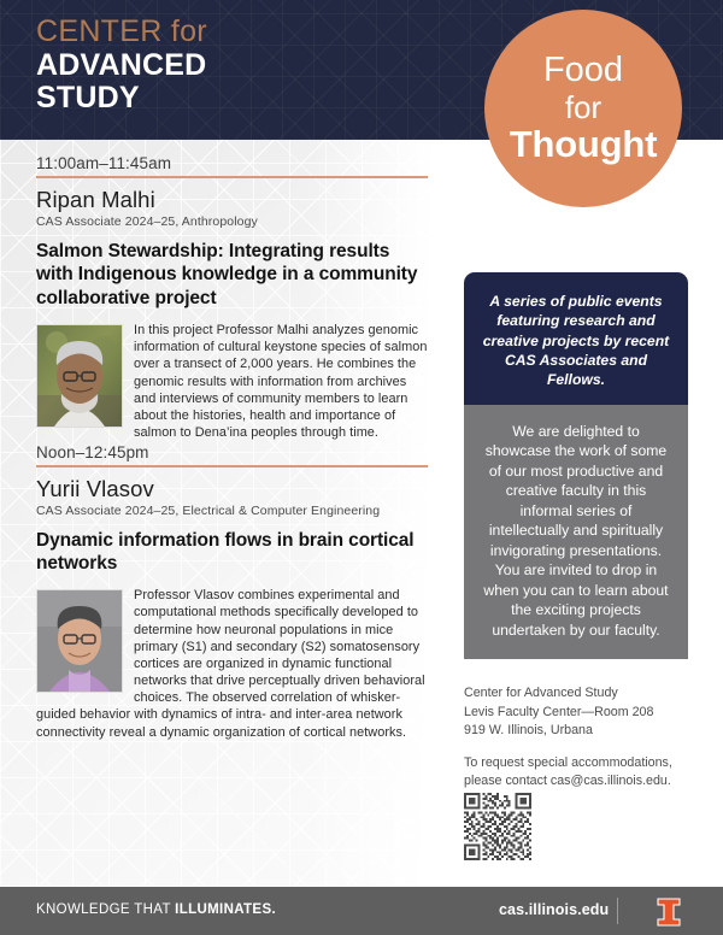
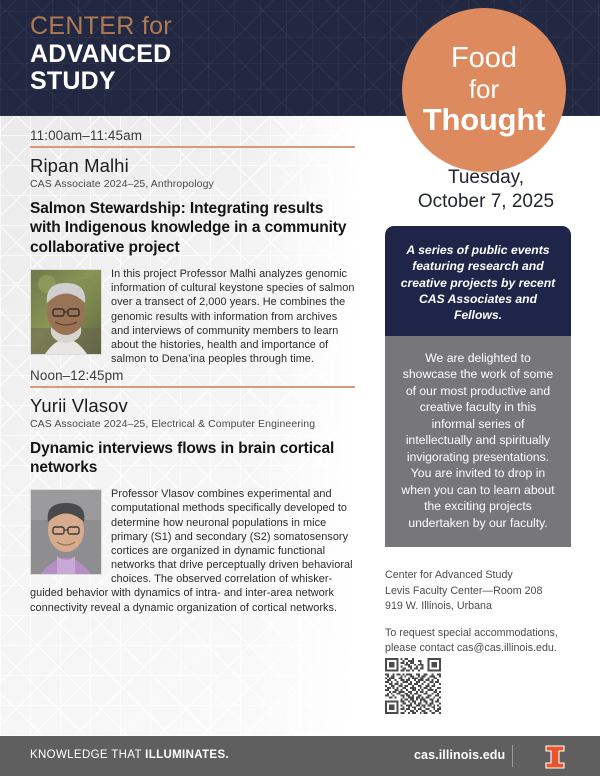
  CENTER for
  ADVANCED
  STUDY
  Food
  for
  Thought
  11:00am–11:45am
  Ripan Malhi
  CAS Associate 2024–25, Anthropology
  Salmon Stewardship: Integrating results with Indigenous knowledge in a community collaborative project
  In this project Professor Malhi analyzes genomic information of cultural keystone species of salmon over a transect of 2,000 years. He combines the genomic results with information from archives and interviews of community members to learn about the histories, health and importance of salmon to Dena’ina peoples through time.
  Noon–12:45pm
  Yurii Vlasov
  CAS Associate 2024–25, Electrical & Computer Engineering
- Dynamic information flows in brain cortical networks
+ Dynamic interviews flows in brain cortical networks
  Professor Vlasov combines experimental and computational methods specifically developed to determine how neuronal populations in mice primary (S1) and secondary (S2) somatosensory cortices are organized in dynamic functional networks that drive perceptually driven behavioral choices. The observed correlation of whisker-guided behavior with dynamics of intra- and inter-area network connectivity reveal a dynamic organization of cortical networks.
+ Tuesday,
+ October 7, 2025
  A series of public events featuring research and creative projects by recent CAS Associates and Fellows.
  We are delighted to showcase the work of some of our most productive and creative faculty in this informal series of intellectually and spiritually invigorating presentations. You are invited to drop in when you can to learn about the exciting projects undertaken by our faculty.
  Center for Advanced Study
  Levis Faculty Center—Room 208
  919 W. Illinois, Urbana
  To request special accommodations, please contact cas@cas.illinois.edu.
  KNOWLEDGE THAT ILLUMINATES.
  cas.illinois.edu
